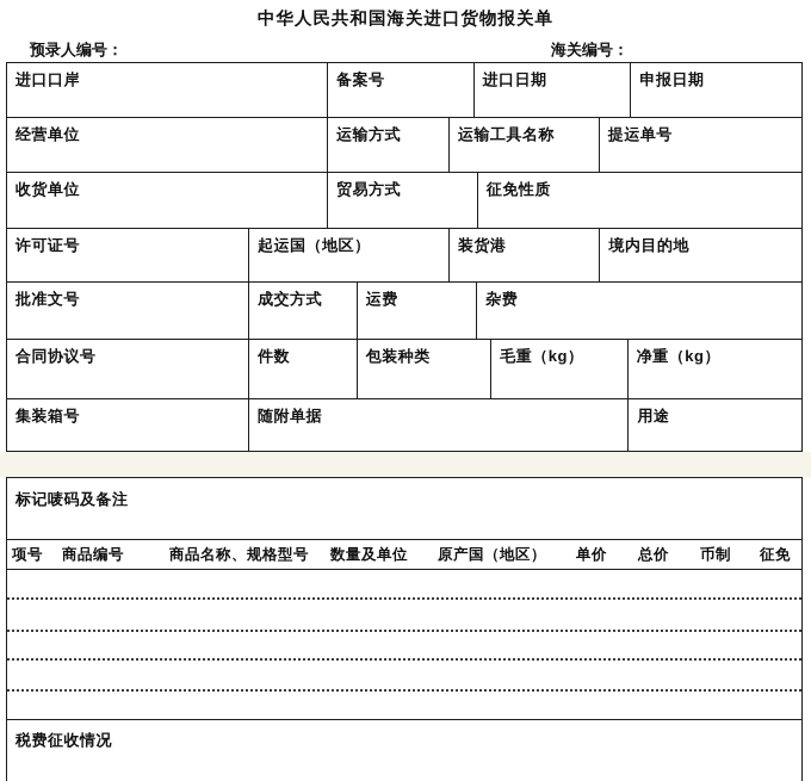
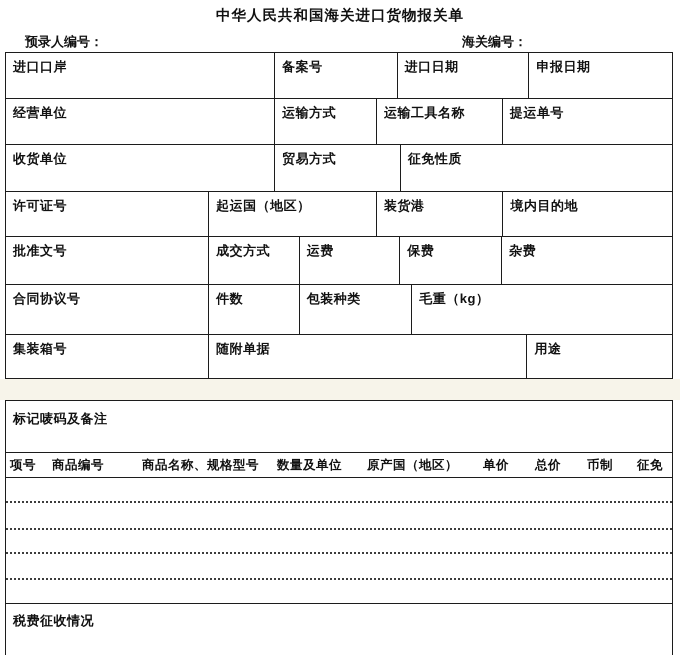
  中华人民共和国海关进口货物报关单
  预录人编号：
  海关编号：
  进口口岸
  备案号
  进口日期
  申报日期
  经营单位
  运输方式
  运输工具名称
  提运单号
  收货单位
  贸易方式
  征免性质
  许可证号
  起运国（地区）
  装货港
  境内目的地
  批准文号
  成交方式
  运费
+ 保费
  杂费
  合同协议号
  件数
  包装种类
  毛重（kg）
- 净重（kg）
  集装箱号
  随附单据
  用途
  标记唛码及备注
  项号
  商品编号
  商品名称、规格型号
  数量及单位
  原产国（地区）
  单价
  总价
  币制
  征免
  税费征收情况
